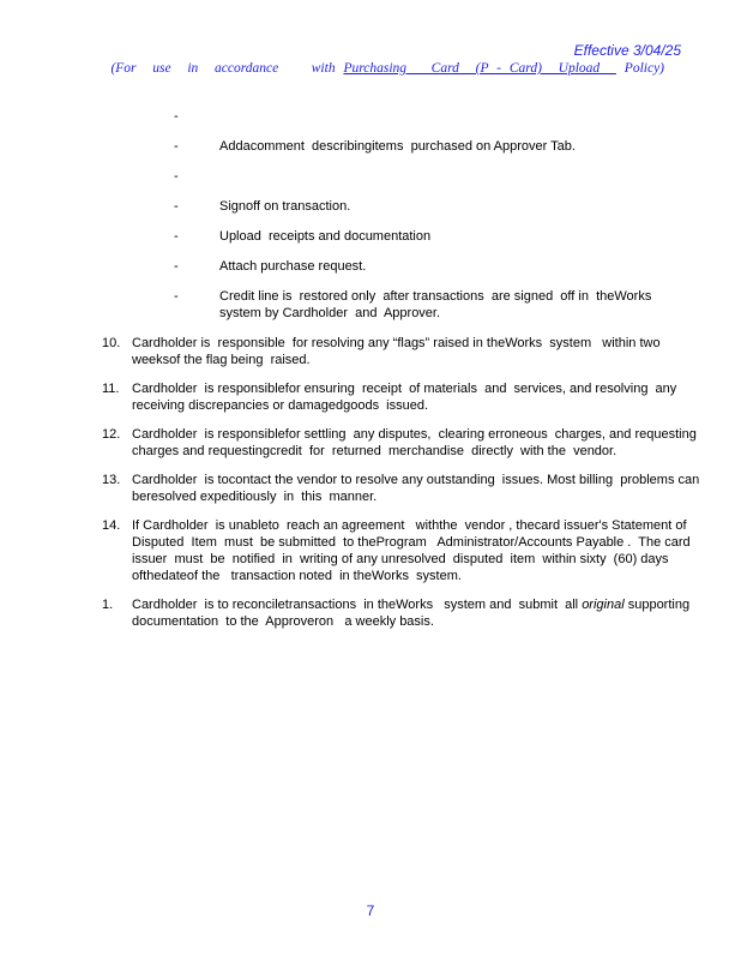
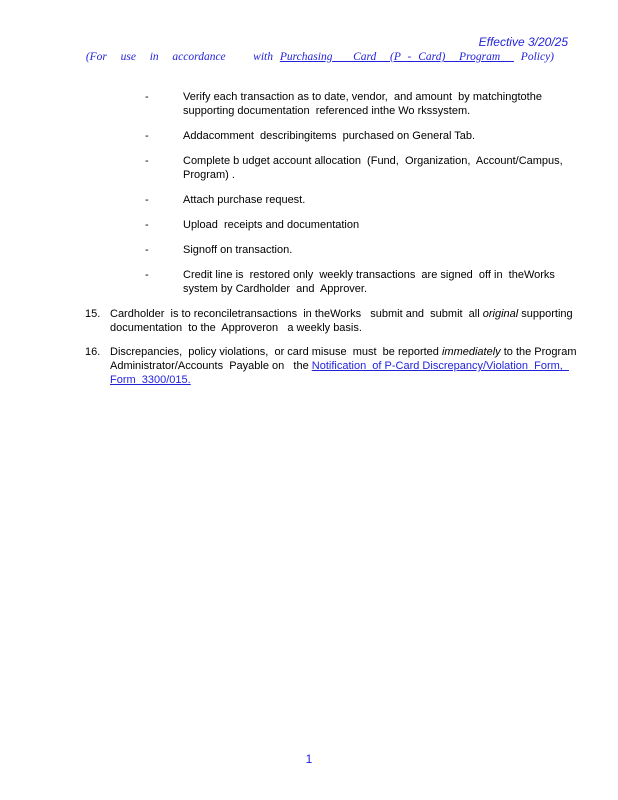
- Effective 3/04/25
+ Effective 3/20/25
- (For use in accordance with Purchasing Card (P - Card) Upload Policy)
+ (For use in accordance with Purchasing Card (P - Card) Program Policy)
  -
+ Verify each transaction as to date, vendor, and amount by matchingtothe supporting documentation referenced inthe Wo rkssystem.
  -
- Addacomment describingitems purchased on Approver Tab.
+ Addacomment describingitems purchased on General Tab.
  -
+ Complete b udget account allocation (Fund, Organization, Account/Campus, Program) .
  -
- Signoff on transaction.
+ Attach purchase request.
  -
  Upload receipts and documentation
  -
- Attach purchase request.
+ Signoff on transaction.
  -
- Credit line is restored only after transactions are signed off in theWorks system by Cardholder and Approver.
+ Credit line is restored only weekly transactions are signed off in theWorks system by Cardholder and Approver.
- 10.
- Cardholder is responsible for resolving any “flags” raised in theWorks system within two weeksof the flag being raised.
- 11.
- Cardholder is responsiblefor ensuring receipt of materials and services, and resolving any receiving discrepancies or damagedgoods issued.
- 12.
- Cardholder is responsiblefor settling any disputes, clearing erroneous charges, and requesting charges and requestingcredit for returned merchandise directly with the vendor.
- 13.
- Cardholder is tocontact the vendor to resolve any outstanding issues. Most billing problems can beresolved expeditiously in this manner.
- 14.
- If Cardholder is unableto reach an agreement withthe vendor , thecard issuer's Statement of Disputed Item must be submitted to theProgram Administrator/Accounts Payable . The card issuer must be notified in writing of any unresolved disputed item within sixty (60) days ofthedateof the transaction noted in theWorks system.
- 1.
+ 15.
- Cardholder is to reconciletransactions in theWorks system and submit all original supporting documentation to the Approveron a weekly basis.
+ Cardholder is to reconciletransactions in theWorks submit and submit all original supporting documentation to the Approveron a weekly basis.
+ 16.
+ Discrepancies, policy violations, or card misuse must be reported immediately to the Program Administrator/Accounts Payable on the Notification of P-Card Discrepancy/Violation Form, Form 3300/015.
- 7
+ 1
